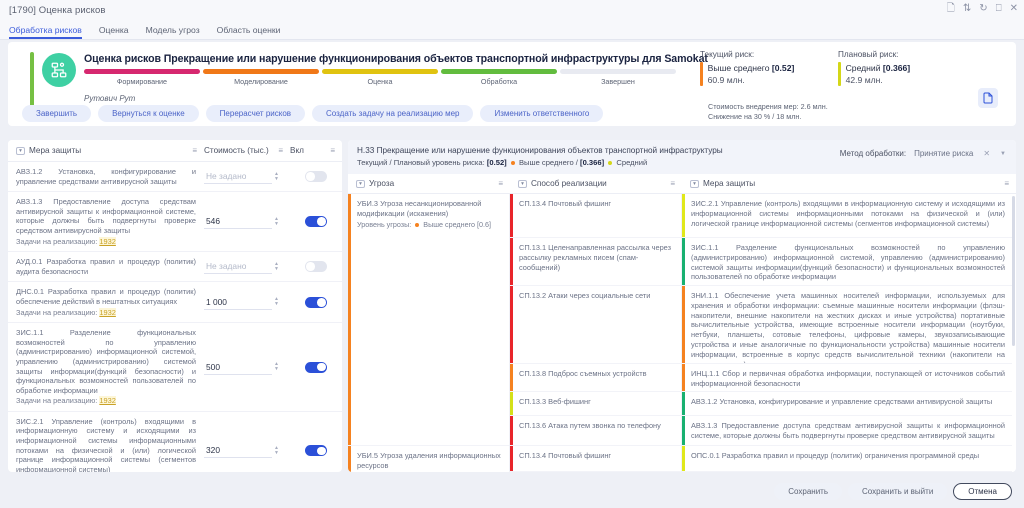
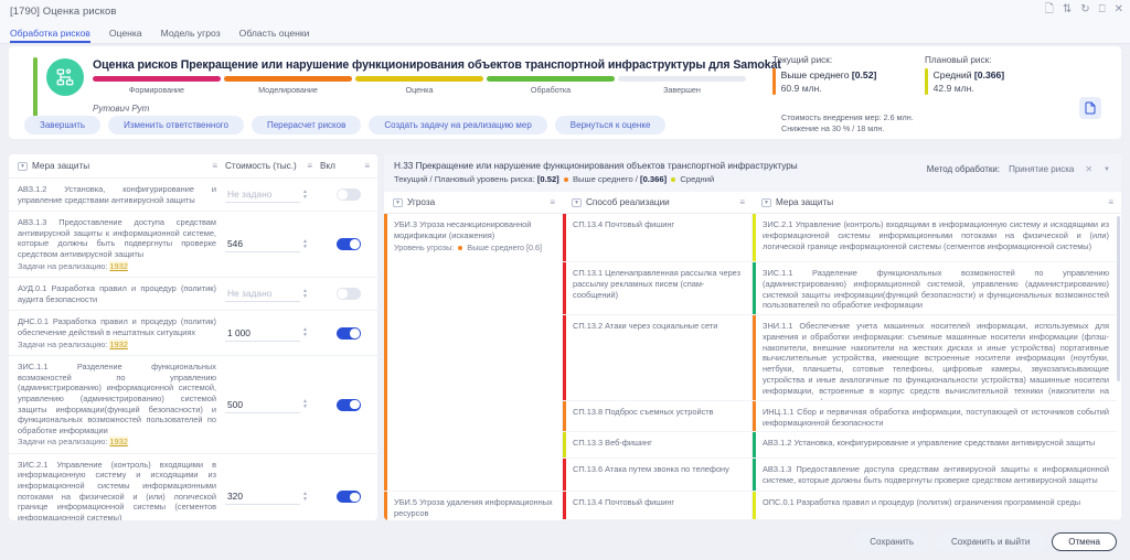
  [1790] Оценка рисков
  🗋
  ⇅
  ↻
  ⎕
  ✕
  Обработка рисков
  Оценка
  Модель угроз
  Область оценки
  Оценка рисков Прекращение или нарушение функционирования объектов транспортной инфраструктуры для Samokat
  Формирование
  Моделирование
  Оценка
  Обработка
  Завершен
  Рутович Рут
  Текущий риск:
  Выше среднего [0.52]
  60.9 млн.
  Плановый риск:
  Средний [0.366]
  42.9 млн.
  Стоимость внедрения мер: 2.6 млн.
  Снижение на 30 % / 18 млн.
  Завершить
- Вернуться к оценке
+ Изменить ответственного
  Перерасчет рисков
  Создать задачу на реализацию мер
- Изменить ответственного
+ Вернуться к оценке
  Мера защиты
  ≡
  Стоимость (тыс.)
  ≡
  Вкл
  ≡
  АВЗ.1.2 Установка, конфигурирование и управление средствами антивирусной защиты
  Не задано
  АВЗ.1.3 Предоставление доступа средствам антивирусной защиты к информационной системе, которые должны быть подвергнуты проверке средством антивирусной защиты
  Задачи на реализацию: 1932
  546
  АУД.0.1 Разработка правил и процедур (политик) аудита безопасности
  Не задано
  ДНС.0.1 Разработка правил и процедур (политик) обеспечение действий в нештатных ситуациях
  Задачи на реализацию: 1932
  1 000
  ЗИС.1.1 Разделение функциональных возможностей по управлению (администрированию) информационной системой, управлению (администрированию) системой защиты информации(функций безопасности) и функциональных возможностей пользователей по обработке информации
  Задачи на реализацию: 1932
  500
  ЗИС.2.1 Управление (контроль) входящими в информационную систему и исходящими из информационной системы информационными потоками на физической и (или) логической границе информационной системы (сегментов информационной системы)
  320
  Н.33 Прекращение или нарушение функционирования объектов транспортной инфраструктуры
  Текущий / Плановый уровень риска: [0.52] Выше среднего / [0.366] Средний
  Метод обработки:
  Принятие риска
  ✕
  Угроза
  ≡
  Способ реализации
  ≡
  Мера защиты
  ≡
  УБИ.3 Угроза несанкционированной модификации (искажения)
  Уровень угрозы: Выше среднего [0.6]
  УБИ.5 Угроза удаления информационных ресурсов
  СП.13.4 Почтовый фишинг
  СП.13.1 Целенаправленная рассылка через рассылку рекламных писем (спам-сообщений)
  СП.13.2 Атаки через социальные сети
  СП.13.8 Подброс съемных устройств
  СП.13.3 Веб-фишинг
  СП.13.6 Атака путем звонка по телефону
  СП.13.4 Почтовый фишинг
  ЗИС.2.1 Управление (контроль) входящими в информационную систему и исходящими из информационной системы информационными потоками на физической и (или) логической границе информационной системы (сегментов информационной системы)
  ЗИС.1.1 Разделение функциональных возможностей по управлению (администрированию) информационной системой, управлению (администрированию) системой защиты информации(функций безопасности) и функциональных возможностей пользователей по обработке информации
  ЗНИ.1.1 Обеспечение учета машинных носителей информации, используемых для хранения и обработки информации: съемные машинные носители информации (флэш-накопители, внешние накопители на жестких дисках и иные устройства) портативные вычислительные устройства, имеющие встроенные носители информации (ноутбуки, нетбуки, планшеты, сотовые телефоны, цифровые камеры, звукозаписывающие устройства и иные аналогичные по функциональности устройства) машинные носители информации, встроенные в корпус средств вычислительной техники (накопители на
  ИНЦ.1.1 Сбор и первичная обработка информации, поступающей от источников событий информационной безопасности
  АВЗ.1.2 Установка, конфигурирование и управление средствами антивирусной защиты
  АВЗ.1.3 Предоставление доступа средствам антивирусной защиты к информационной системе, которые должны быть подвергнуты проверке средством антивирусной защиты
  ОПС.0.1 Разработка правил и процедур (политик) ограничения программной среды
  Сохранить
  Сохранить и выйти
  Отмена
